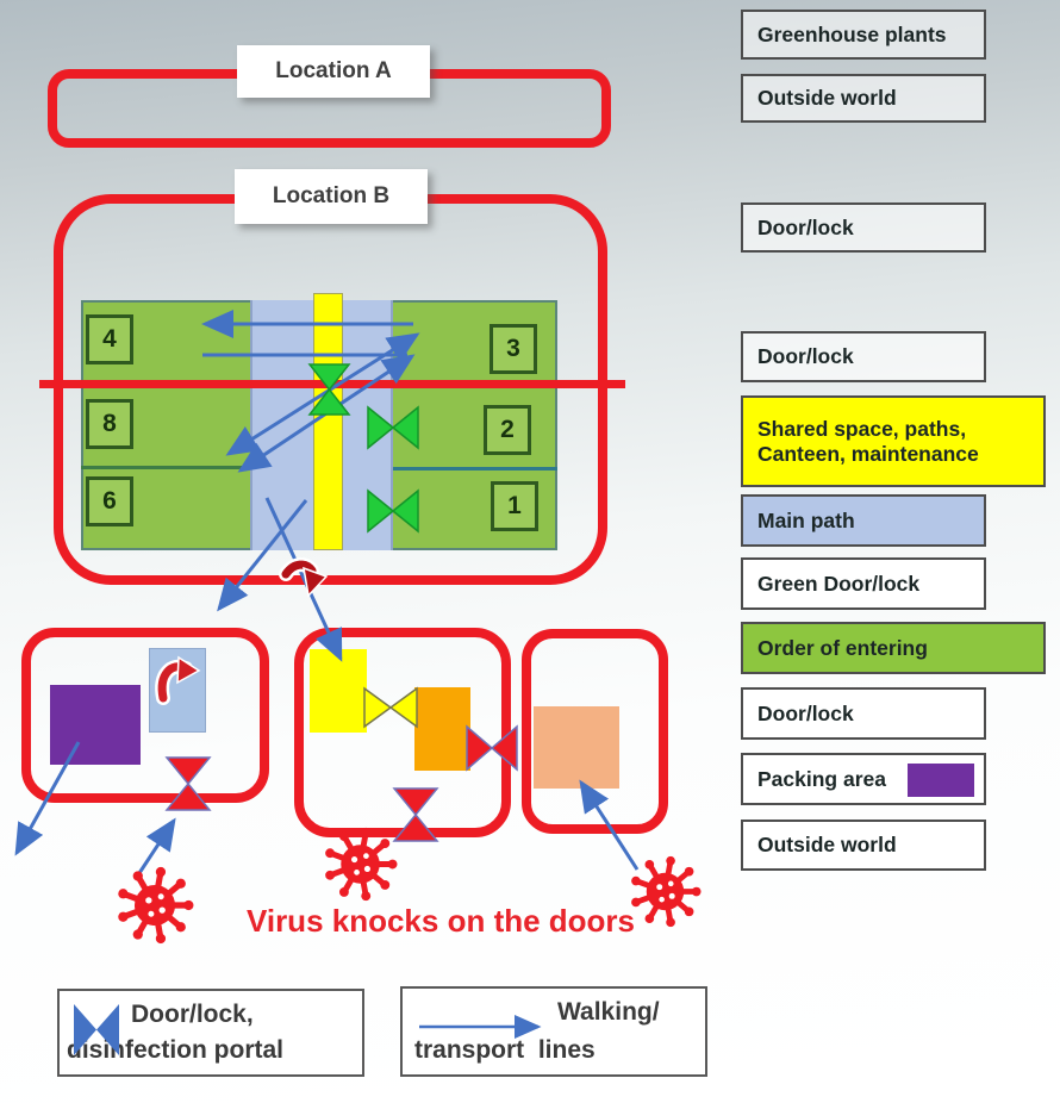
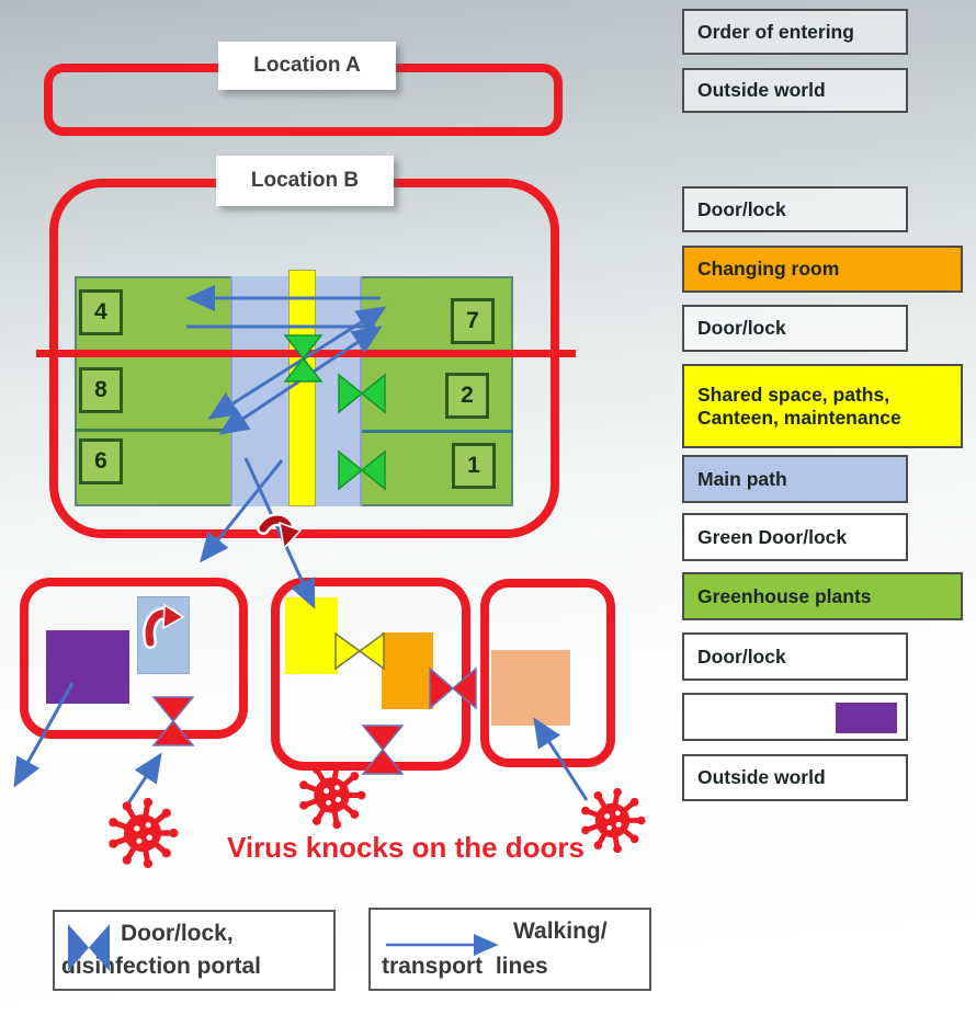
- Greenhouse plants
+ Order of entering
  Outside world
  Door/lock
+ Changing room
  Door/lock
  Shared space, paths,
  Canteen, maintenance
  Main path
  Green Door/lock
- Order of entering
+ Greenhouse plants
  Door/lock
- Packing area
  Outside world
  Location A
  Location B
  4
  8
  6
- 3
+ 7
  2
  1
  Virus knocks on the doors
  Door/lock,
  isifection portal
  Walking/
  transport lines
